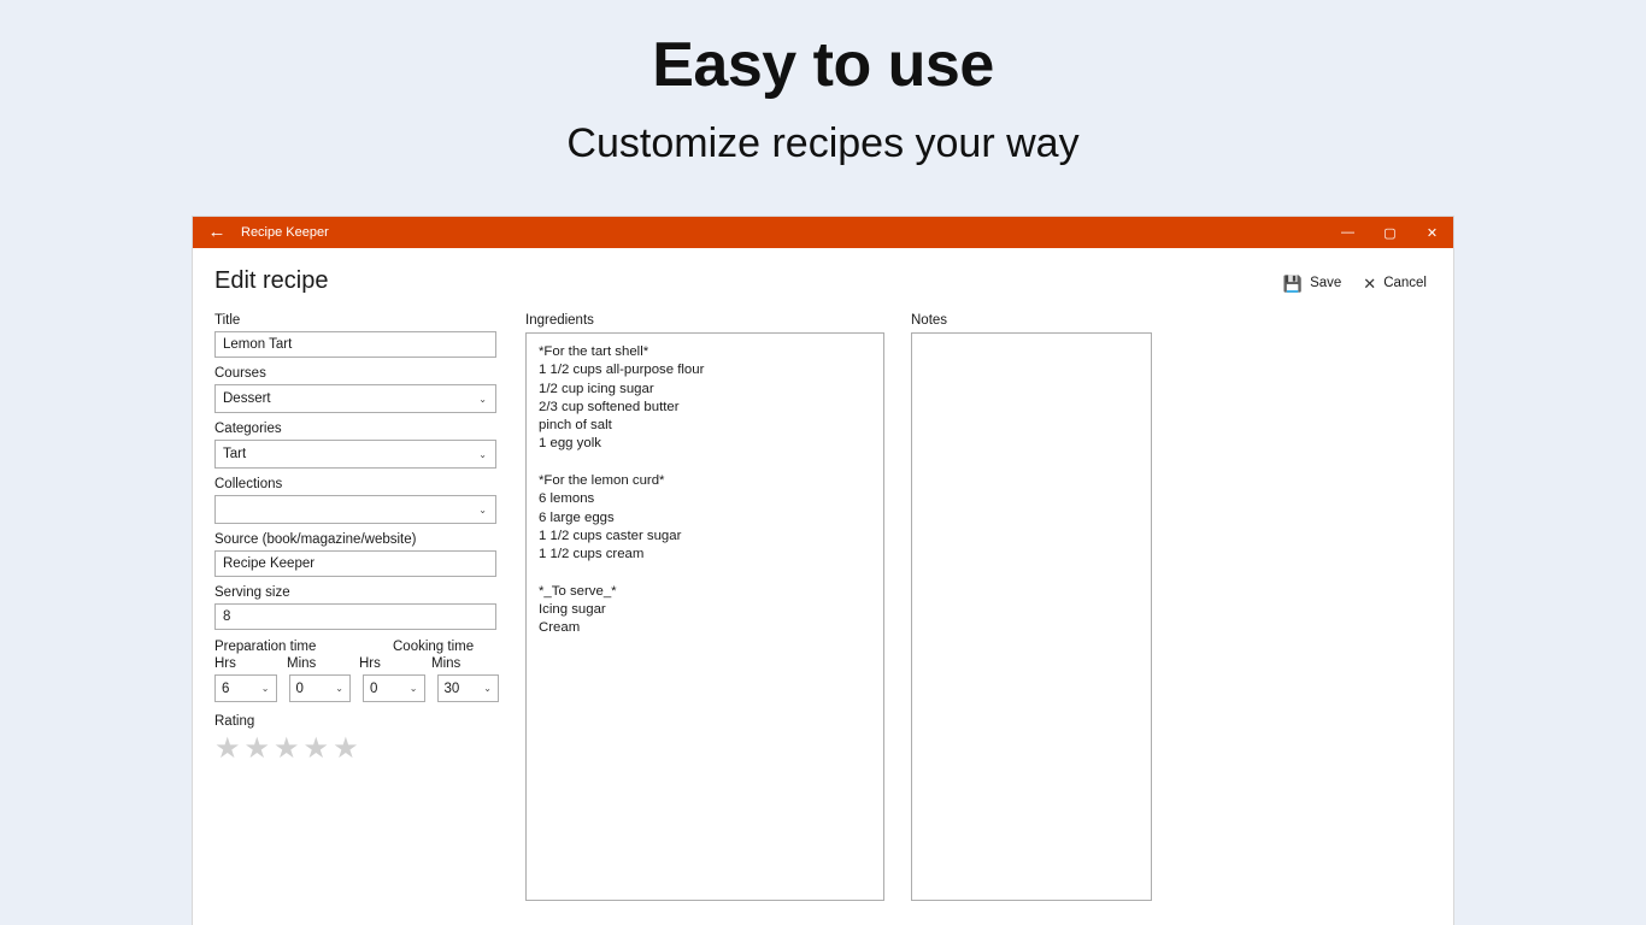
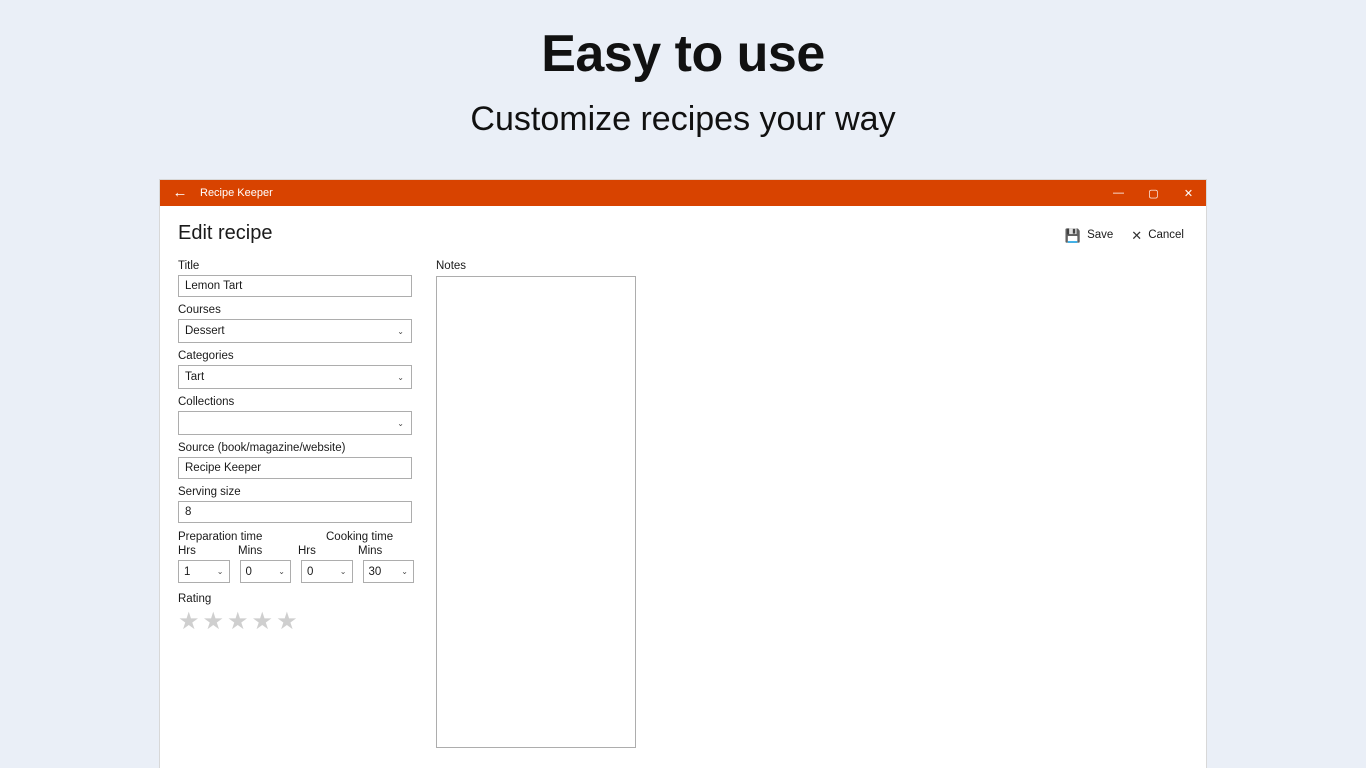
  Easy to use
  Customize recipes your way
  ←
  Recipe Keeper
  —
  ▢
  ✕
  Edit recipe
  💾
  Save
  ✕
  Cancel
  Title
  Lemon Tart
  Courses
  Dessert
  ⌄
  Categories
  Tart
  ⌄
  Collections
  ⌄
  Source (book/magazine/website)
  Recipe Keeper
  Serving size
  8
  Preparation time
  Cooking time
  Hrs
  Mins
  Hrs
  Mins
- 6
+ 1
  ⌄
  0
  ⌄
  0
  ⌄
  30
  ⌄
  Rating
  ★★★★★
- Ingredients
- *For the tart shell*
- 1 1/2 cups all-purpose flour
- 1/2 cup icing sugar
- 2/3 cup softened butter
- pinch of salt
- 1 egg yolk
- *For the lemon curd*
- 6 lemons
- 6 large eggs
- 1 1/2 cups caster sugar
- 1 1/2 cups cream
- *_To serve_*
- Icing sugar
- Cream
  Notes
